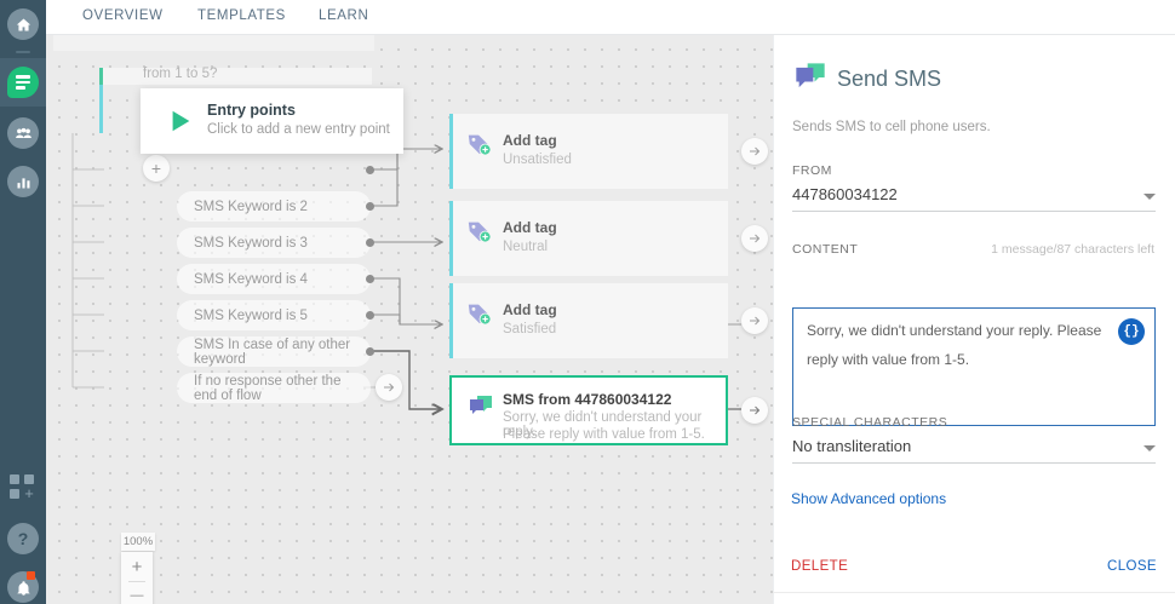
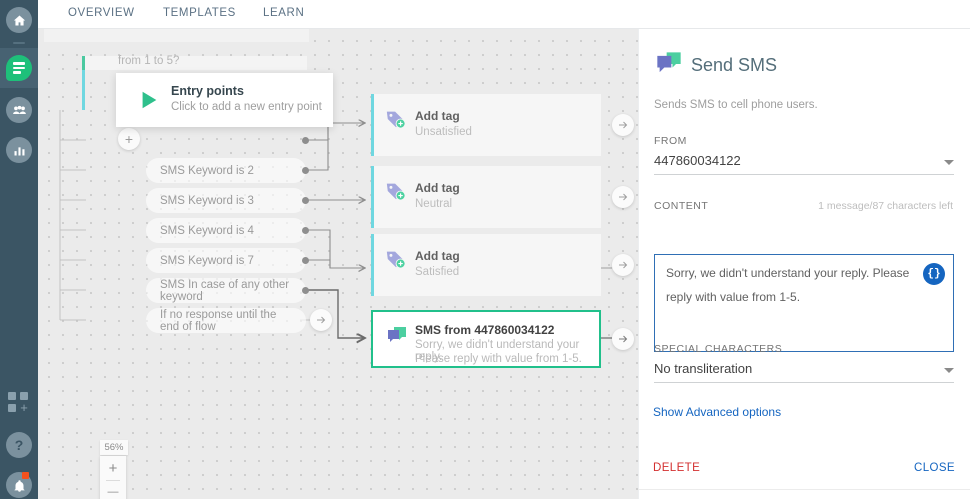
  +
  ?
  OVERVIEW
  TEMPLATES
  LEARN
  from 1 to 5?
  Entry points
  Click to add a new entry point
  +
  SMS Keyword is 2
  SMS Keyword is 3
  SMS Keyword is 4
- SMS Keyword is 5
+ SMS Keyword is 7
  SMS In case of any other keyword
- If no response other the end of flow
+ If no response until the end of flow
  Add tag
  Unsatisfied
  Add tag
  Neutral
  Add tag
  Satisfied
  SMS from 447860034122
  Sorry, we didn't understand your reply.
  Please reply with value from 1-5.
- 100%
+ 56%
  +
  —
  Send SMS
  Sends SMS to cell phone users.
  FROM
  447860034122
  CONTENT
  1 message/87 characters left
  Sorry, we didn't understand your reply. Please reply with value from 1-5.
  {}
  SPECIAL CHARACTERS
  No transliteration
  Show Advanced options
  DELETE
  CLOSE
